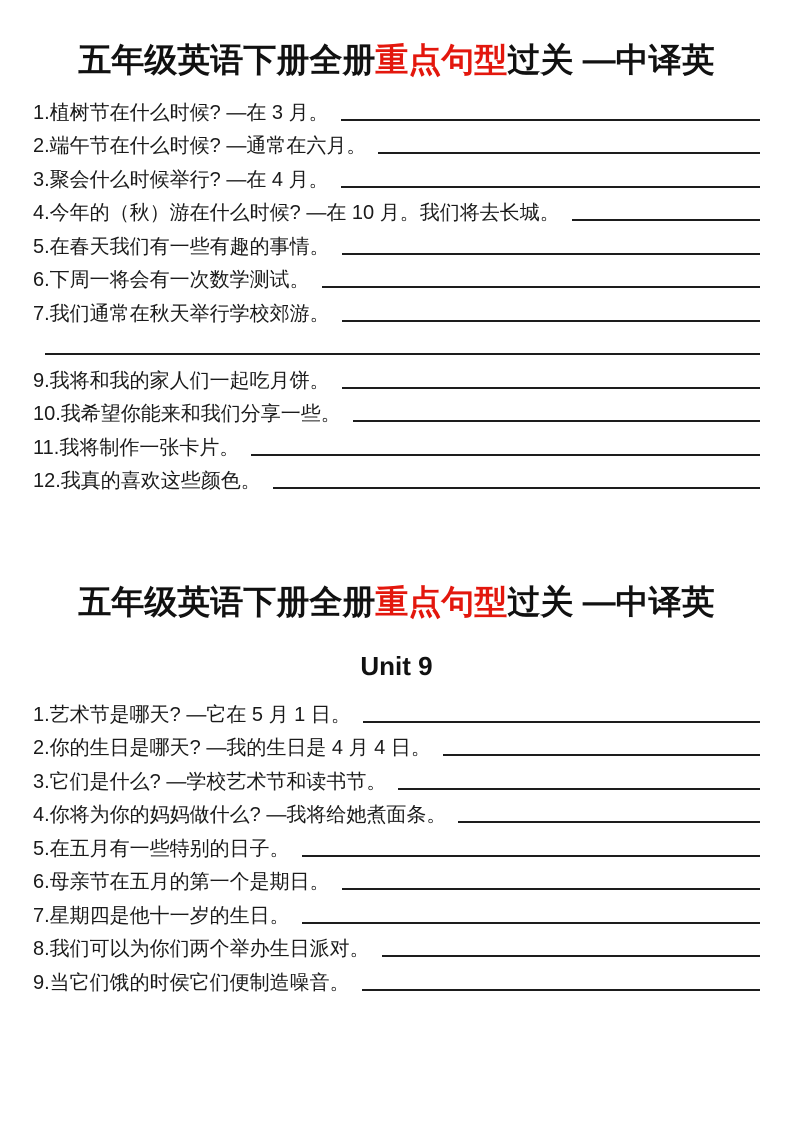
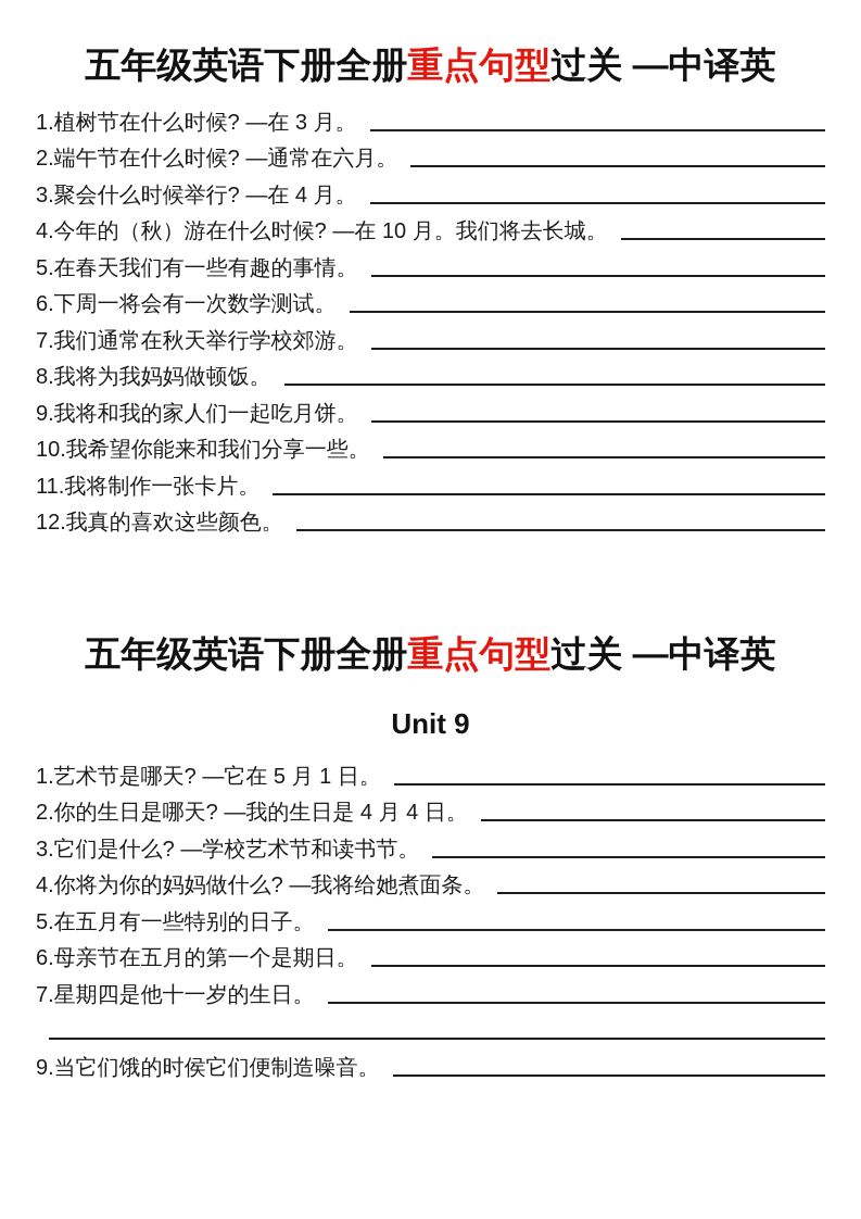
  五年级英语下册全册重点句型过关 —中译英
  1.植树节在什么时候? —在 3 月。
  2.端午节在什么时候? —通常在六月。
  3.聚会什么时候举行? —在 4 月。
  4.今年的（秋）游在什么时候? —在 10 月。我们将去长城。
  5.在春天我们有一些有趣的事情。
  6.下周一将会有一次数学测试。
  7.我们通常在秋天举行学校郊游。
+ 8.我将为我妈妈做顿饭。
  9.我将和我的家人们一起吃月饼。
  10.我希望你能来和我们分享一些。
  11.我将制作一张卡片。
  12.我真的喜欢这些颜色。
  五年级英语下册全册重点句型过关 —中译英
  Unit 9
  1.艺术节是哪天? —它在 5 月 1 日。
  2.你的生日是哪天? —我的生日是 4 月 4 日。
  3.它们是什么? —学校艺术节和读书节。
  4.你将为你的妈妈做什么? —我将给她煮面条。
  5.在五月有一些特别的日子。
  6.母亲节在五月的第一个是期日。
  7.星期四是他十一岁的生日。
- 8.我们可以为你们两个举办生日派对。
  9.当它们饿的时侯它们便制造噪音。
